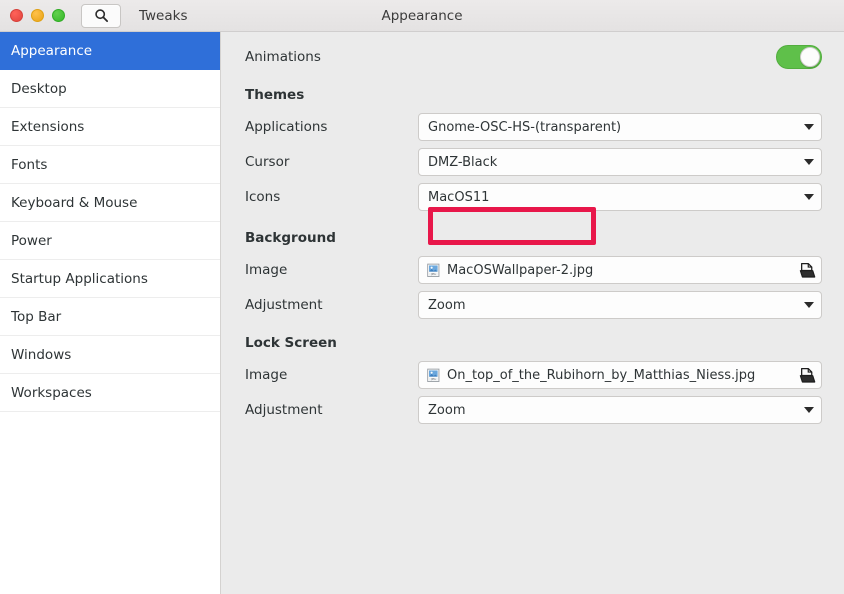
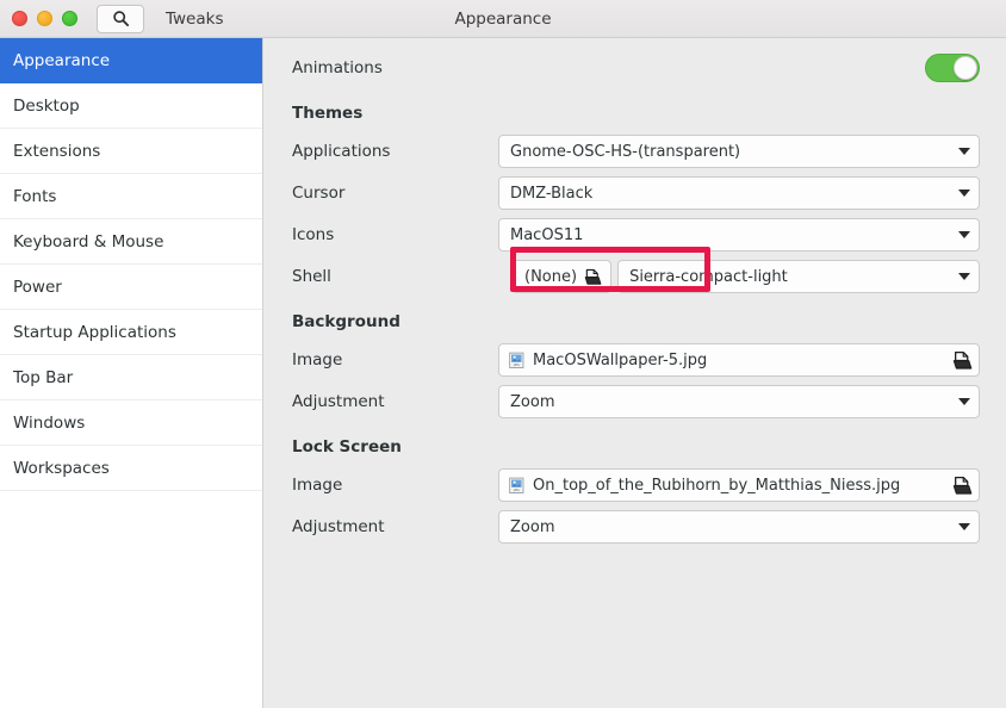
  Tweaks
  Appearance
  Appearance
  Desktop
  Extensions
  Fonts
  Keyboard & Mouse
  Power
  Startup Applications
  Top Bar
  Windows
  Workspaces
  Animations
  Themes
  Applications
  Gnome-OSC-HS-(transparent)
  Cursor
  DMZ-Black
  Icons
  MacOS11
+ Shell
+ (None)
+ Sierra-compact-light
  Background
  Image
- MacOSWallpaper-2.jpg
+ MacOSWallpaper-5.jpg
  Adjustment
  Zoom
  Lock Screen
  Image
  On_top_of_the_Rubihorn_by_Matthias_Niess.jpg
  Adjustment
  Zoom
